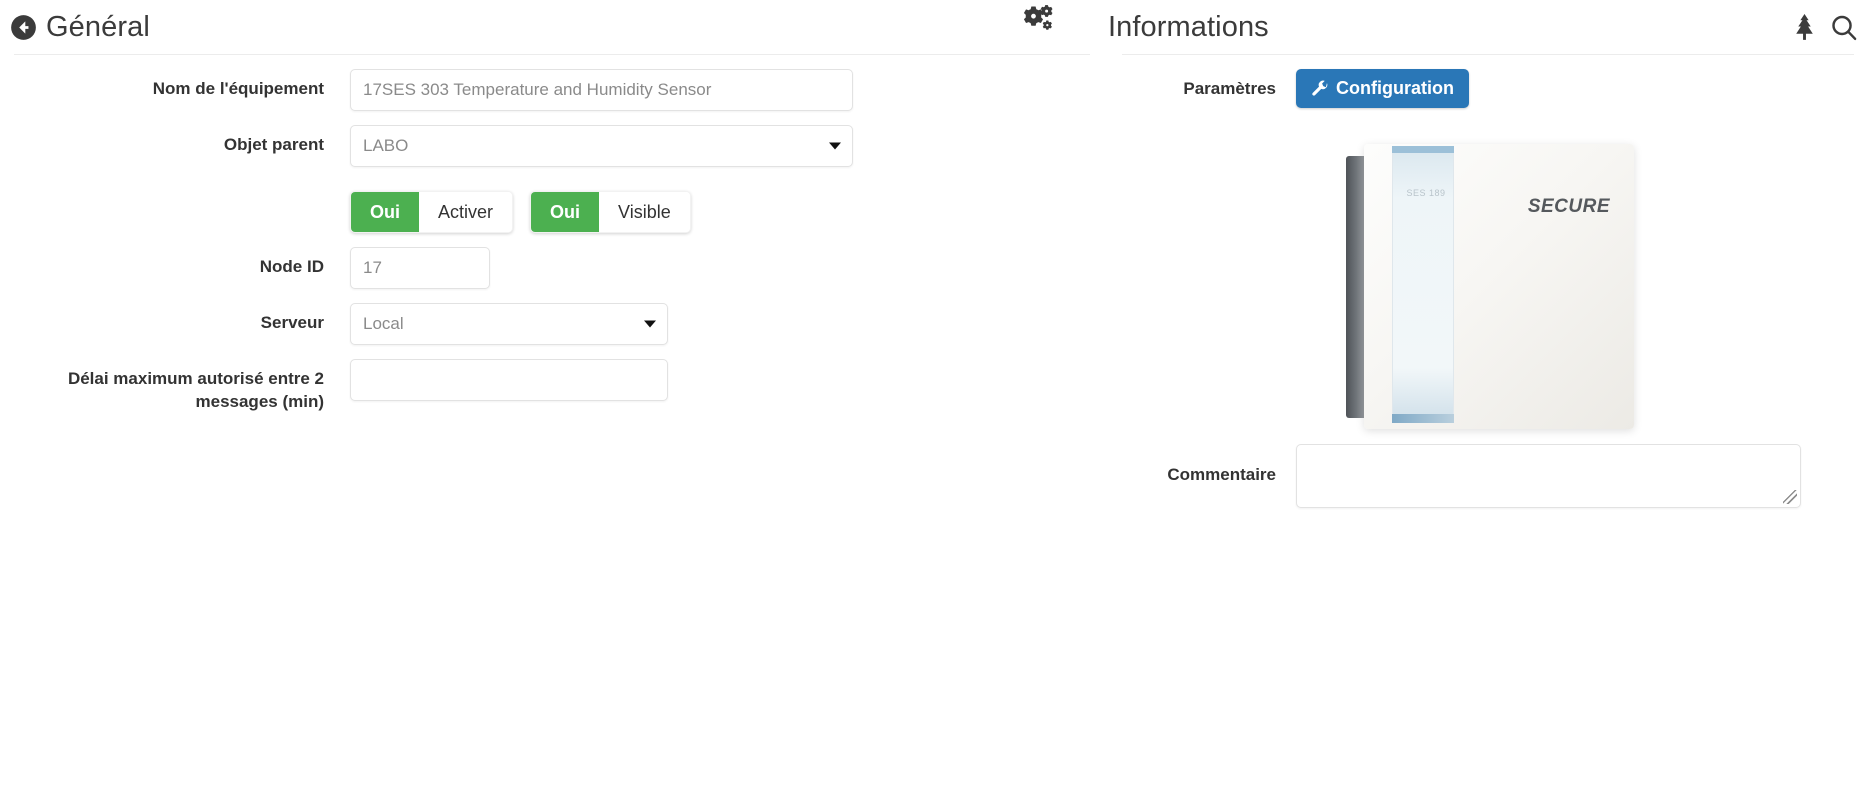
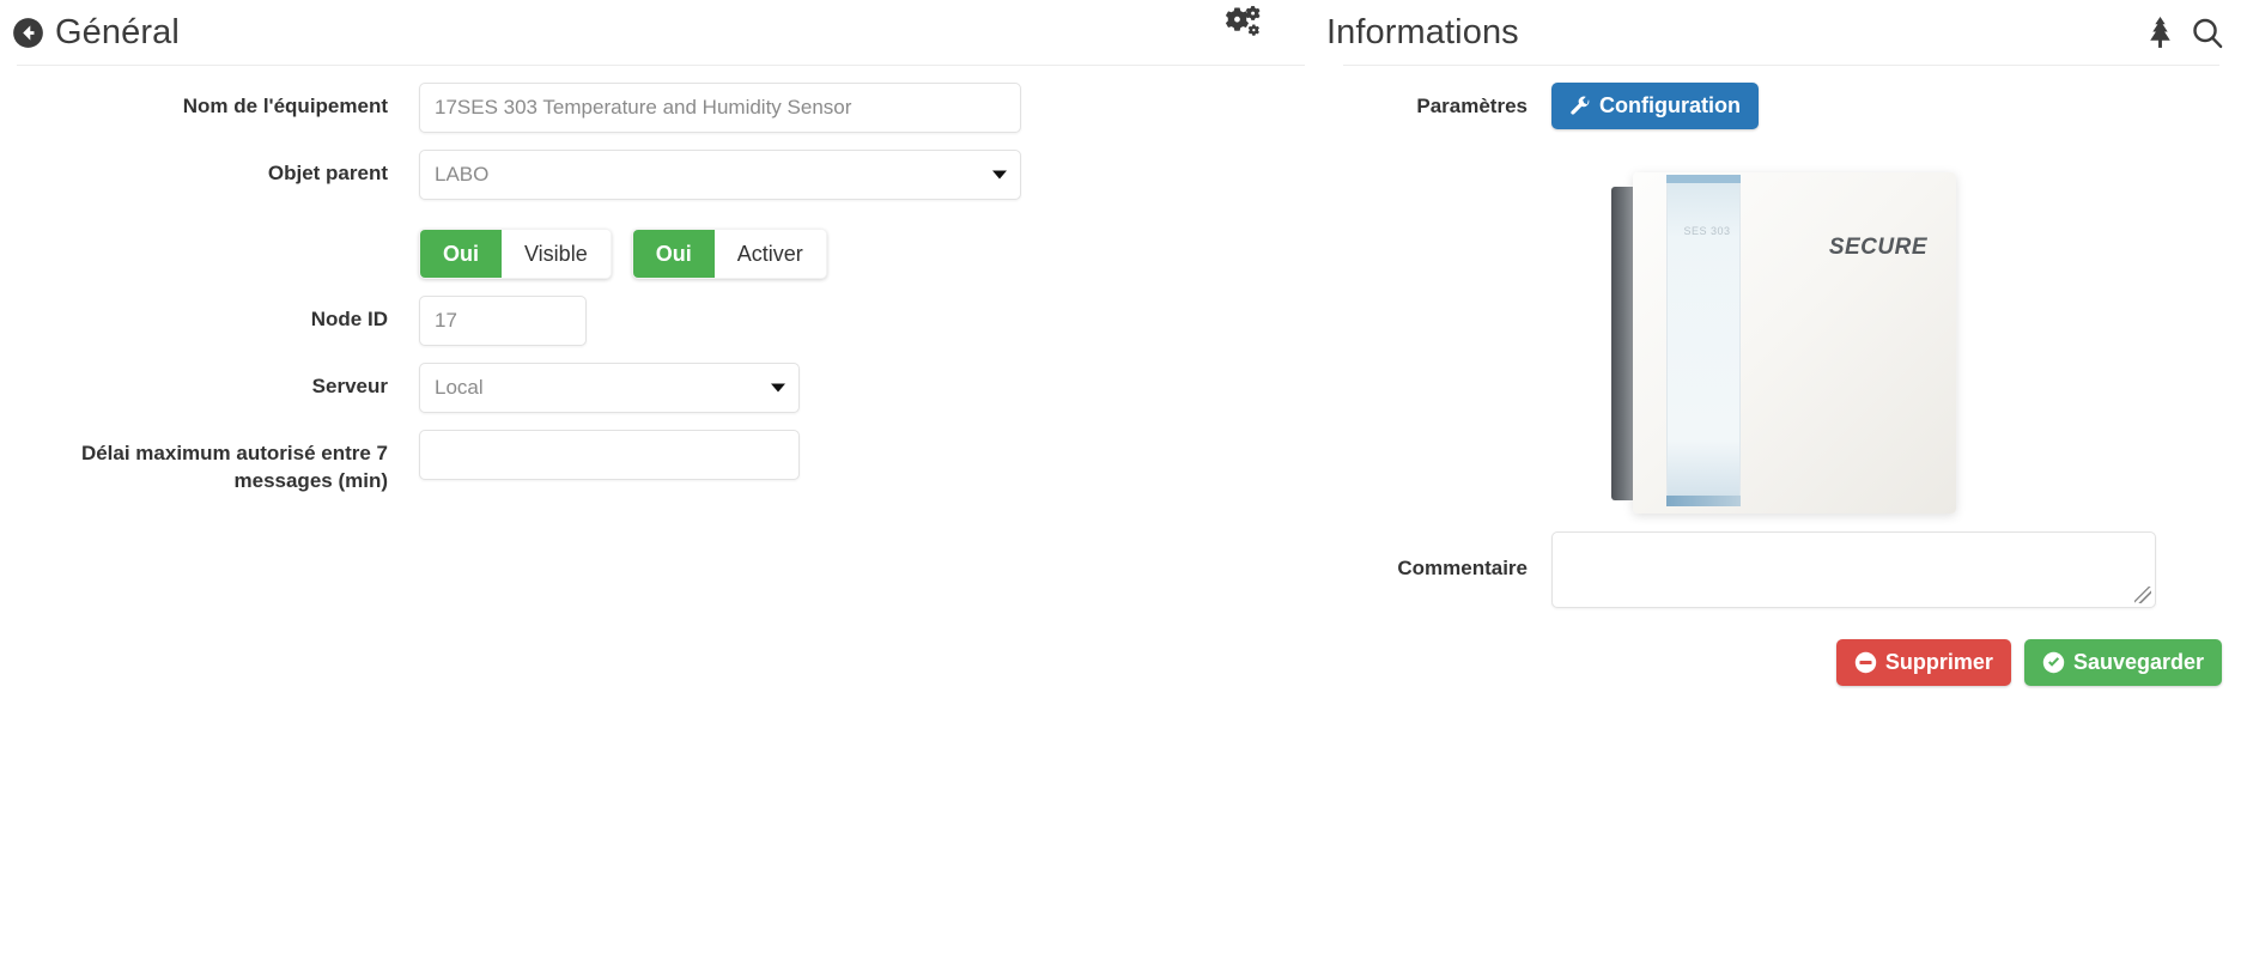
  Général
  Nom de l'équipement
  17SES 303 Temperature and Humidity Sensor
  Objet parent
  LABO
  Oui
- Activer
+ Visible
  Oui
- Visible
+ Activer
  Node ID
  17
  Serveur
  Local
- Délai maximum autorisé entre 2 messages (min)
+ Délai maximum autorisé entre 7 messages (min)
  Informations
  Paramètres
  Configuration
- SES 189
+ SES 303
  SECURE
  Commentaire
+ Supprimer
+ Sauvegarder
